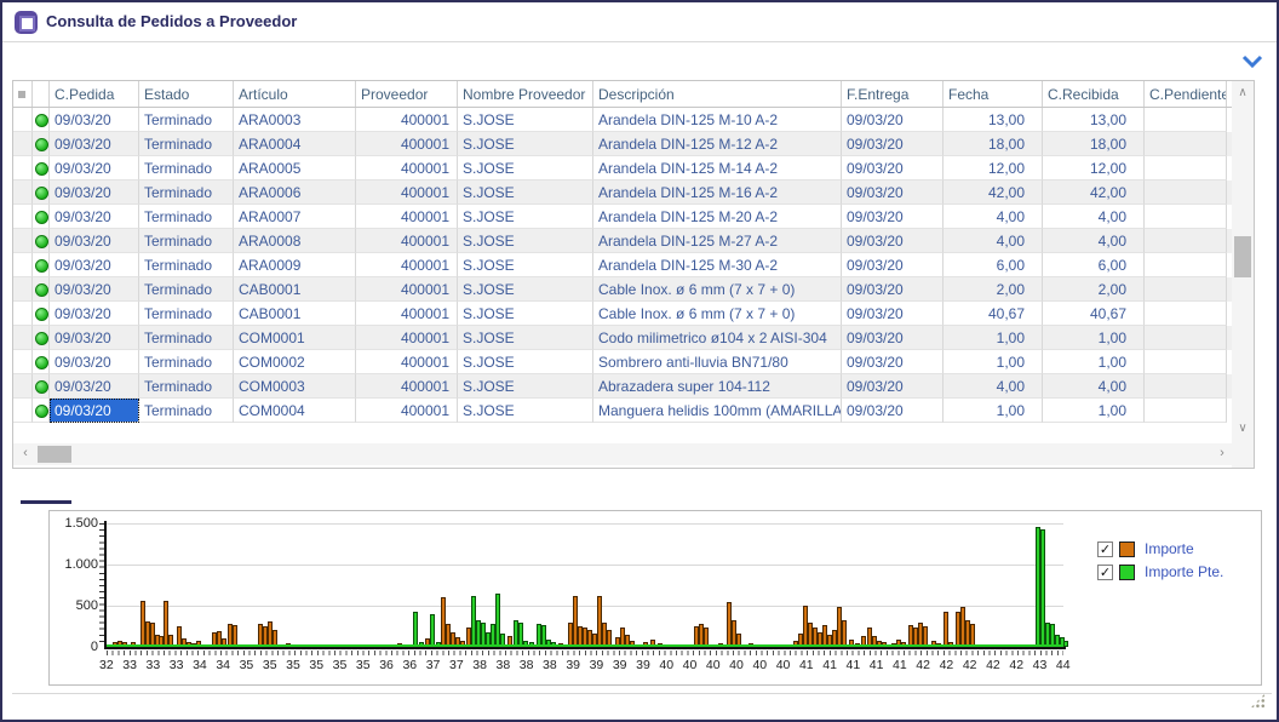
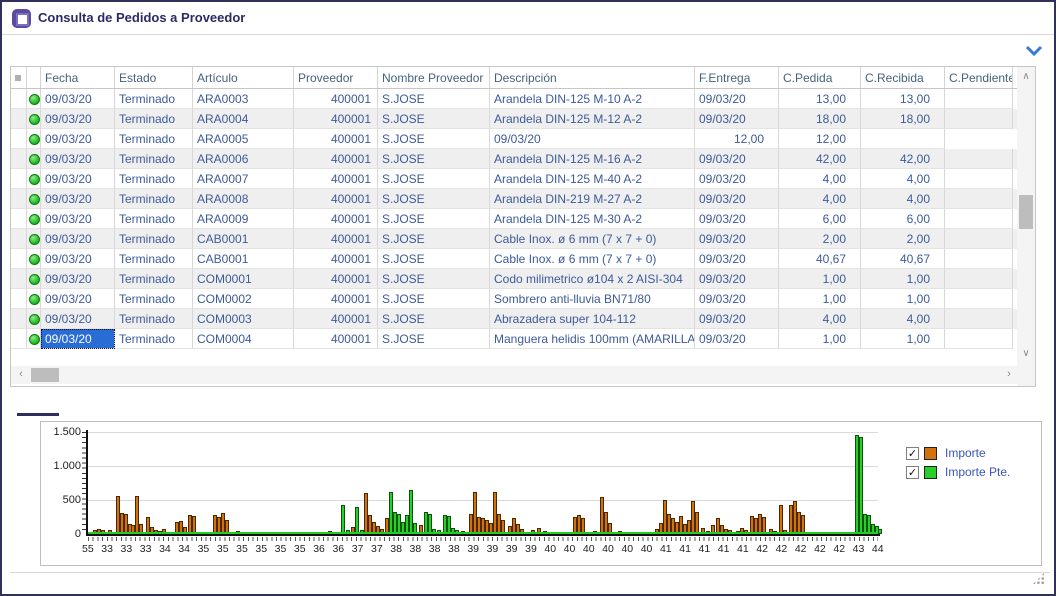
  Consulta de Pedidos a Proveedor
- C.Pedida
+ Fecha
  Estado
  Artículo
  Proveedor
  Nombre Proveedor
  Descripción
  F.Entrega
- Fecha
+ C.Pedida
  C.Recibida
  C.Pendiente
  09/03/20
  Terminado
  ARA0003
  400001
  S.JOSE
  Arandela DIN-125 M-10 A-2
  09/03/20
  13,00
  13,00
  09/03/20
  Terminado
  ARA0004
  400001
  S.JOSE
  Arandela DIN-125 M-12 A-2
  09/03/20
  18,00
  18,00
  09/03/20
  Terminado
  ARA0005
  400001
  S.JOSE
- Arandela DIN-125 M-14 A-2
  09/03/20
  12,00
  12,00
  09/03/20
  Terminado
  ARA0006
  400001
  S.JOSE
  Arandela DIN-125 M-16 A-2
  09/03/20
  42,00
  42,00
  09/03/20
  Terminado
  ARA0007
  400001
  S.JOSE
- Arandela DIN-125 M-20 A-2
+ Arandela DIN-125 M-40 A-2
  09/03/20
  4,00
  4,00
  09/03/20
  Terminado
  ARA0008
  400001
  S.JOSE
- Arandela DIN-125 M-27 A-2
+ Arandela DIN-219 M-27 A-2
  09/03/20
  4,00
  4,00
  09/03/20
  Terminado
  ARA0009
  400001
  S.JOSE
  Arandela DIN-125 M-30 A-2
  09/03/20
  6,00
  6,00
  09/03/20
  Terminado
  CAB0001
  400001
  S.JOSE
  Cable Inox. ø 6 mm (7 x 7 + 0)
  09/03/20
  2,00
  2,00
  09/03/20
  Terminado
  CAB0001
  400001
  S.JOSE
  Cable Inox. ø 6 mm (7 x 7 + 0)
  09/03/20
  40,67
  40,67
  09/03/20
  Terminado
  COM0001
  400001
  S.JOSE
  Codo milimetrico ø104 x 2 AISI-304
  09/03/20
  1,00
  1,00
  09/03/20
  Terminado
  COM0002
  400001
  S.JOSE
  Sombrero anti-lluvia BN71/80
  09/03/20
  1,00
  1,00
  09/03/20
  Terminado
  COM0003
  400001
  S.JOSE
  Abrazadera super 104-112
  09/03/20
  4,00
  4,00
  09/03/20
  Terminado
  COM0004
  400001
  S.JOSE
  Manguera helidis 100mm (AMARILLA
  09/03/20
  1,00
  1,00
  ∧
  ∨
  ‹
  ›
- 32
+ 55
  33
  33
  33
  34
  34
  35
  35
  35
  35
  35
  35
  36
  36
  37
  37
  38
  38
  38
  38
  39
  39
  39
  39
  40
  40
  40
  40
  40
  40
  41
  41
  41
  41
  41
  42
  42
  42
  42
  42
  43
  44
  ✓
  Importe
  ✓
  Importe Pte.
  0
  500
  1.000
  1.500
